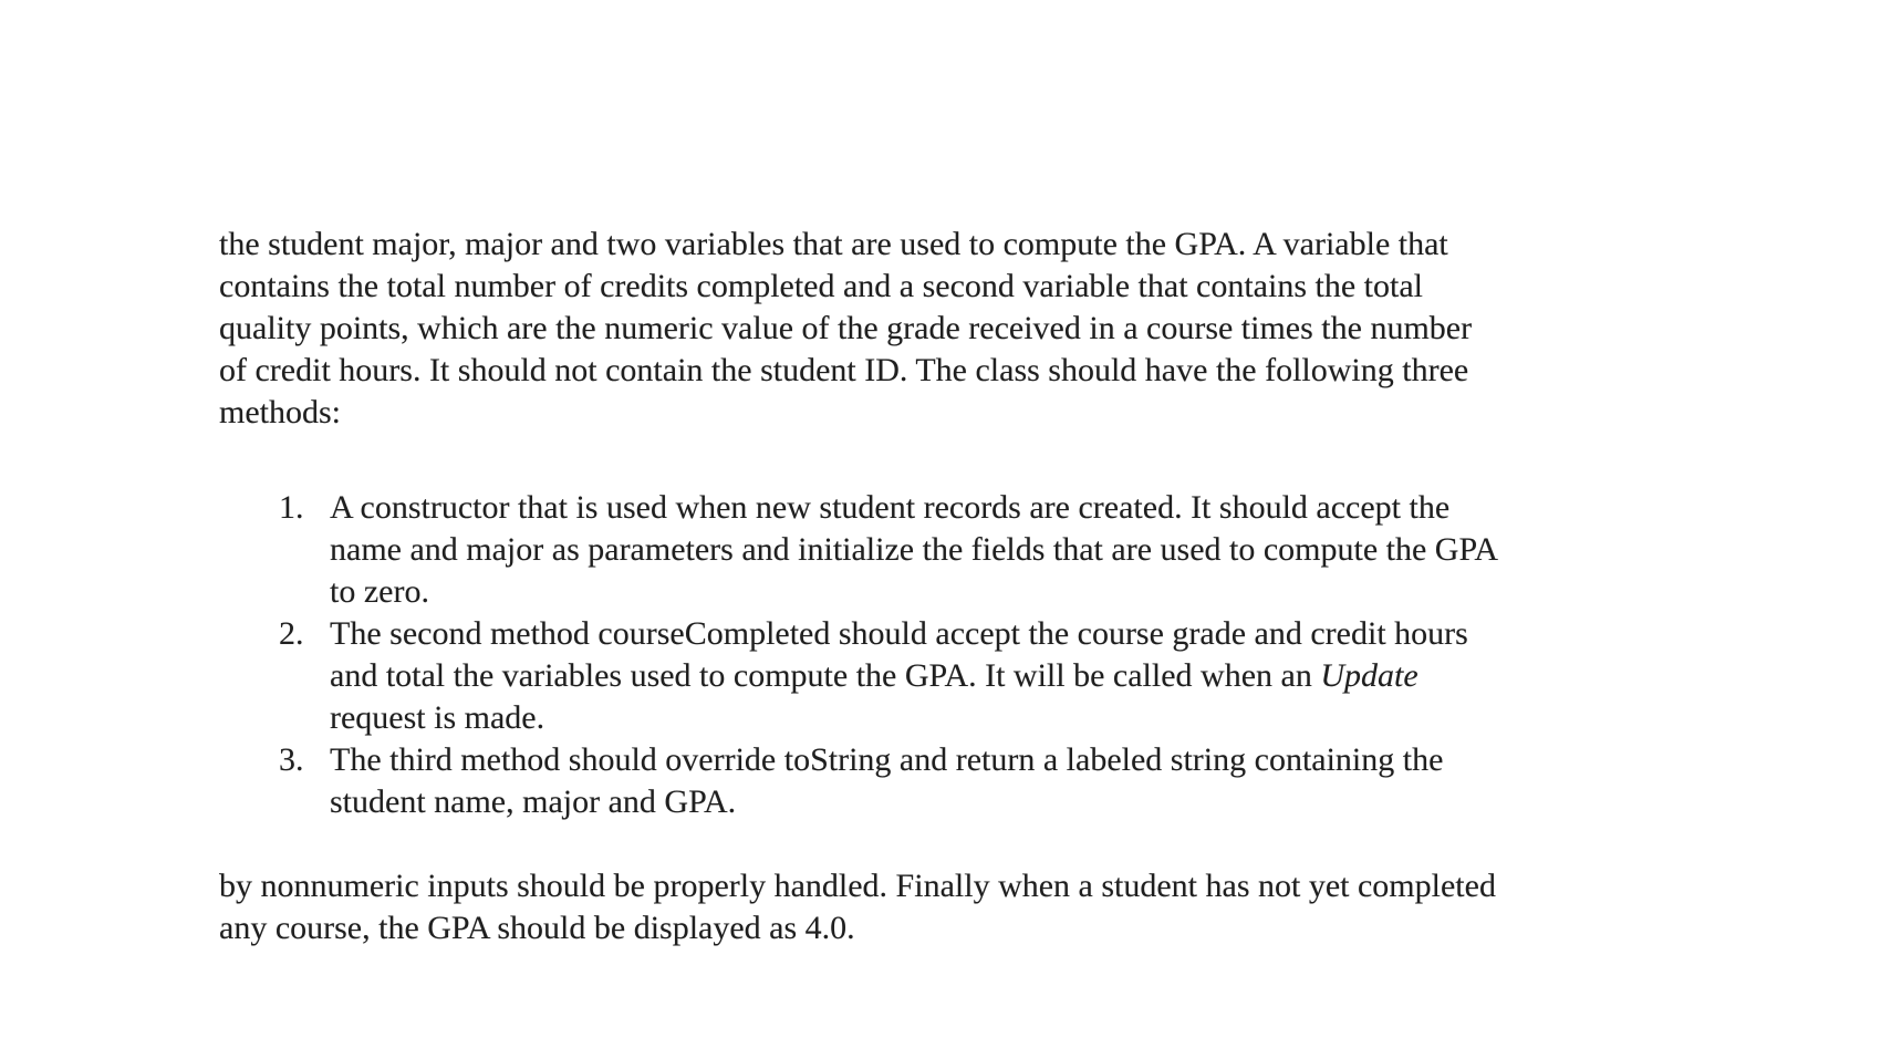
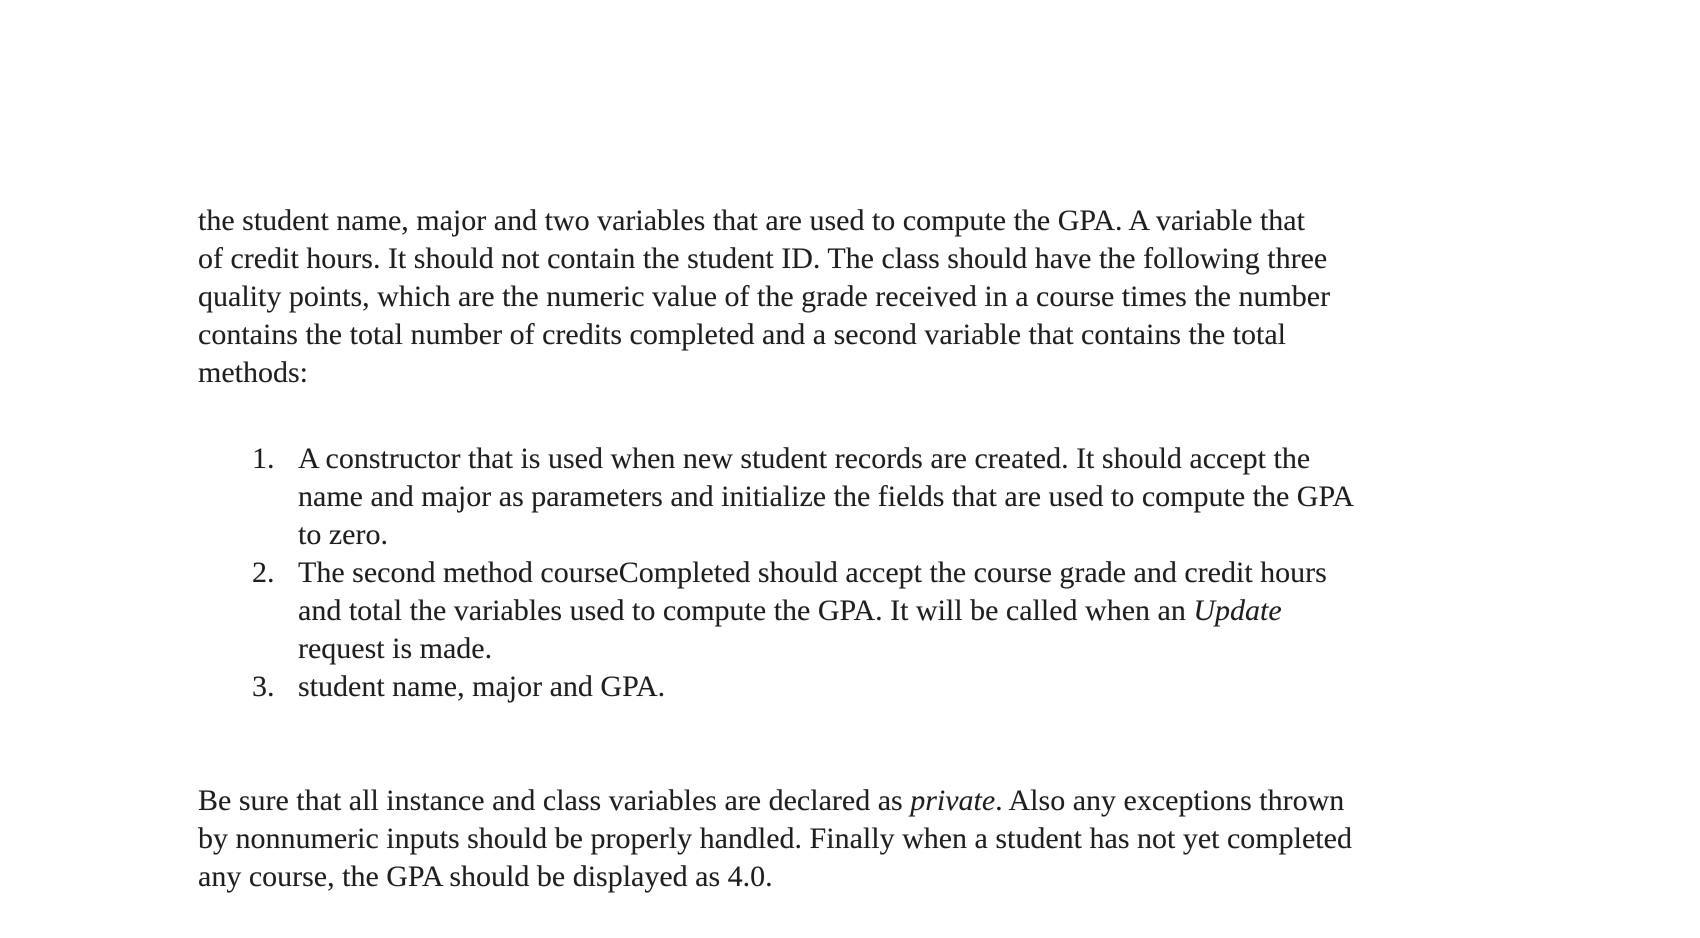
- the student major, major and two variables that are used to compute the GPA. A variable that
+ the student name, major and two variables that are used to compute the GPA. A variable that
- contains the total number of credits completed and a second variable that contains the total
+ of credit hours. It should not contain the student ID. The class should have the following three
  quality points, which are the numeric value of the grade received in a course times the number
- of credit hours. It should not contain the student ID. The class should have the following three
+ contains the total number of credits completed and a second variable that contains the total
  methods:
  1.
  A constructor that is used when new student records are created. It should accept the
  name and major as parameters and initialize the fields that are used to compute the GPA
  to zero.
  2.
  The second method courseCompleted should accept the course grade and credit hours
  and total the variables used to compute the GPA. It will be called when an Update
  request is made.
  3.
- The third method should override toString and return a labeled string containing the
  student name, major and GPA.
+ Be sure that all instance and class variables are declared as private. Also any exceptions thrown
  by nonnumeric inputs should be properly handled. Finally when a student has not yet completed
  any course, the GPA should be displayed as 4.0.
